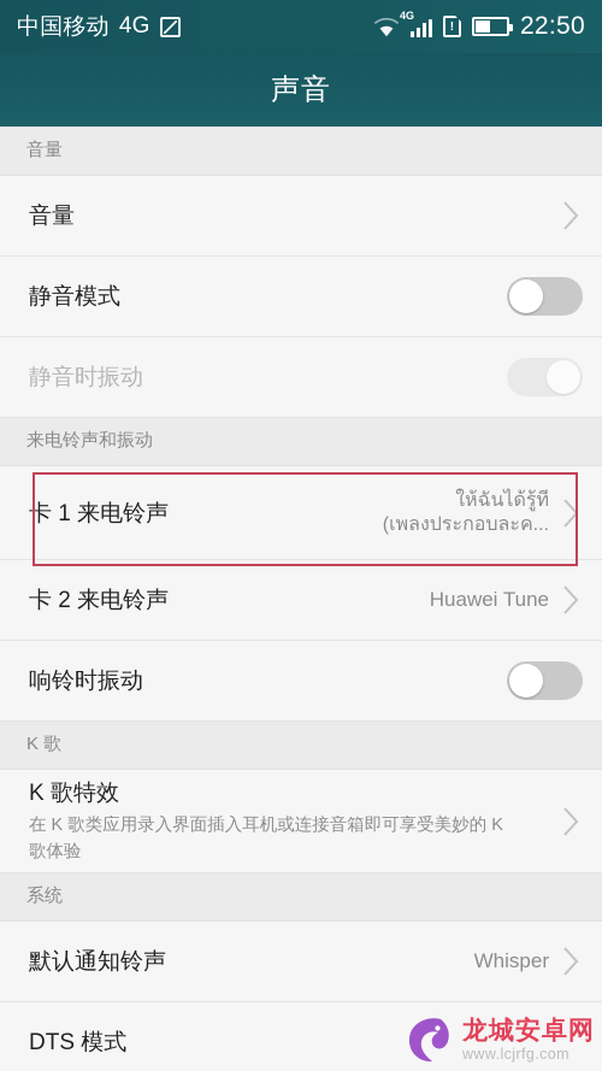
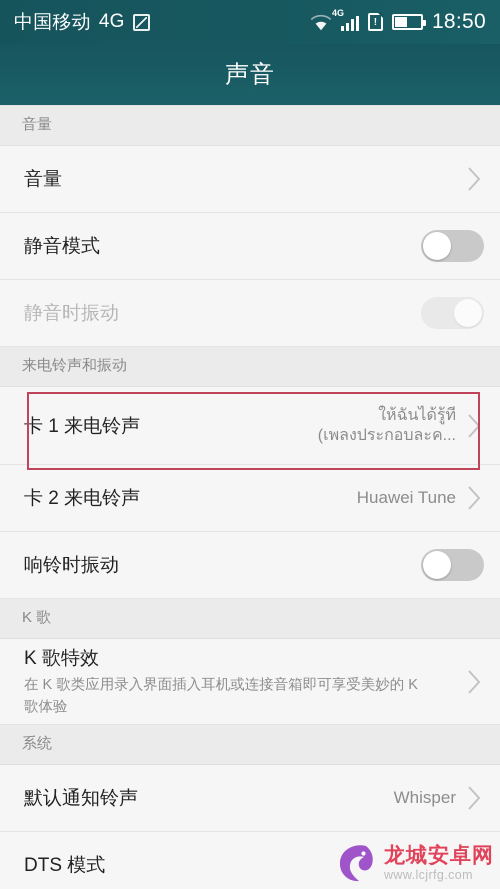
  中国移动
  4G
  4G
- 22:50
+ 18:50
  声音
  音量
  音量
  静音模式
  静音时振动
  来电铃声和振动
  卡 1 来电铃声
  ให้ฉันได้รู้ที
  (เพลงประกอบละค...
  卡 2 来电铃声
  Huawei Tune
  响铃时振动
  K 歌
  K 歌特效
  在 K 歌类应用录入界面插入耳机或连接音箱即可享受美妙的 K 歌体验
  系统
  默认通知铃声
  Whisper
  DTS 模式
  龙城安卓网
  www.lcjrfg.com
